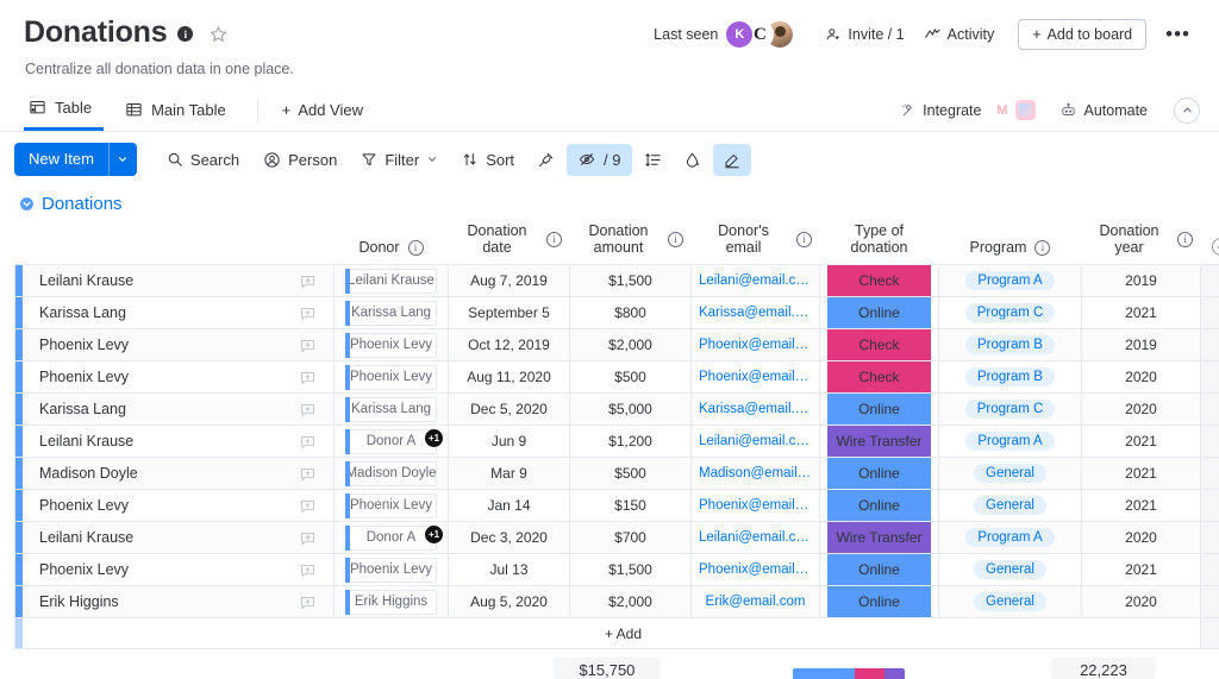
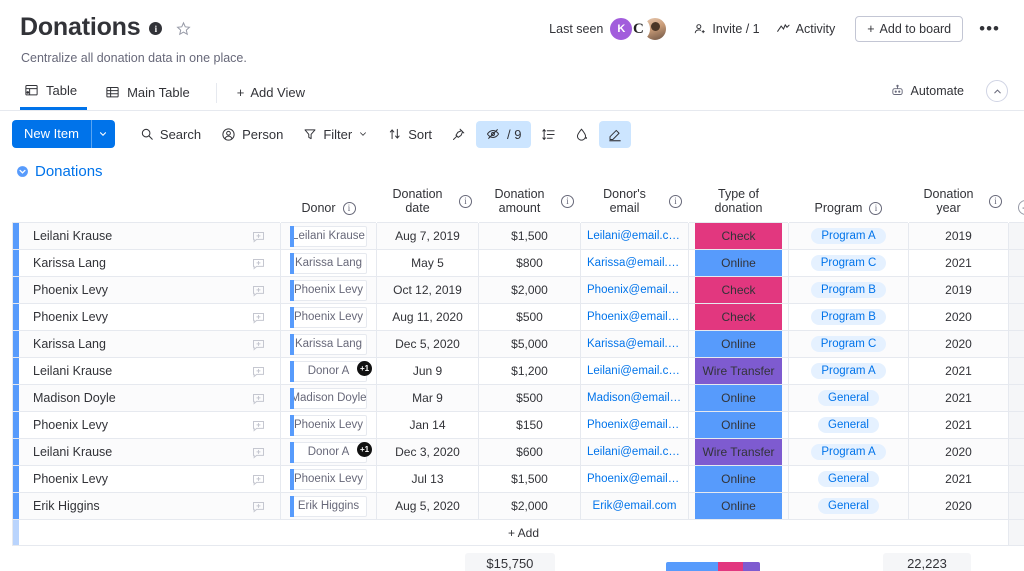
  Donations
  i
  Centralize all donation data in one place.
  Last seen
  K
  C
  Invite / 1
  Activity
  +
  Add to board
  •••
  Table
  Main Table
  +
  Add View
- Integrate
- M
  Automate
  New Item
  Search
  Person
  Filter
  Sort
  / 9
  Donations
  	Donor i	Donation date i	Donation amount i	Donor's email i	Type of donation	Program i	Donation year i
  Leilani Krause	Leilani Krause	Aug 7, 2019	$1,500	Leilani@email.com	Check	Program A	2019
- Karissa Lang	Karissa Lang	September 5	$800	Karissa@email.co	Online	Program C	2021
+ Karissa Lang	Karissa Lang	May 5	$800	Karissa@email.co	Online	Program C	2021
  Phoenix Levy	Phoenix Levy	Oct 12, 2019	$2,000	Phoenix@email.co	Check	Program B	2019
  Phoenix Levy	Phoenix Levy	Aug 11, 2020	$500	Phoenix@email.co	Check	Program B	2020
  Karissa Lang	Karissa Lang	Dec 5, 2020	$5,000	Karissa@email.co	Online	Program C	2020
  Leilani Krause	Donor A +1	Jun 9	$1,200	Leilani@email.com	Wire Transfer	Program A	2021
  Madison Doyle	Madison Doyle	Mar 9	$500	Madison@email.c	Online	General	2021
  Phoenix Levy	Phoenix Levy	Jan 14	$150	Phoenix@email.co	Online	General	2021
- Leilani Krause	Donor A +1	Dec 3, 2020	$700	Leilani@email.com	Wire Transfer	Program A	2020
+ Leilani Krause	Donor A +1	Dec 3, 2020	$600	Leilani@email.com	Wire Transfer	Program A	2020
  Phoenix Levy	Phoenix Levy	Jul 13	$1,500	Phoenix@email.co	Online	General	2021
  Erik Higgins	Erik Higgins	Aug 5, 2020	$2,000	Erik@email.com	Online	General	2020
  + Add
  $15,750
  22,223
